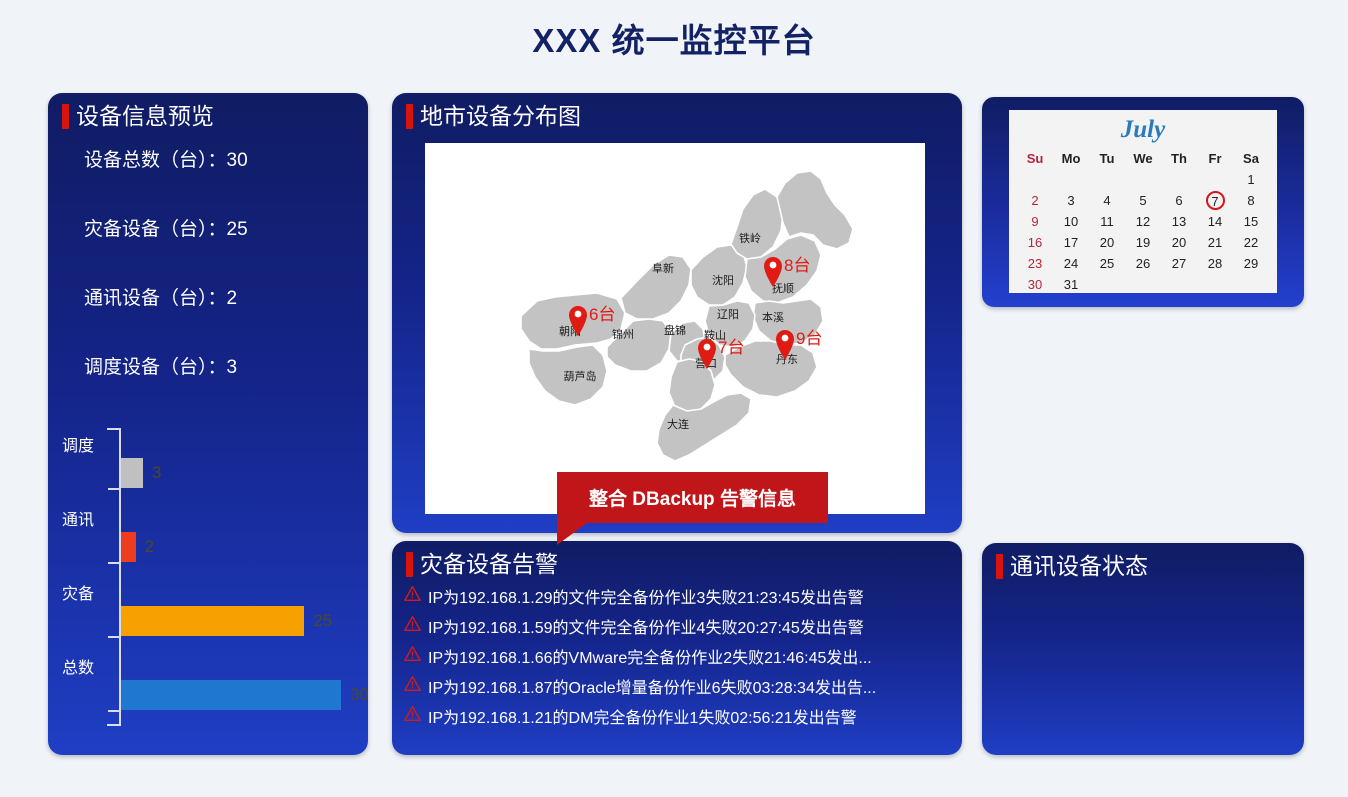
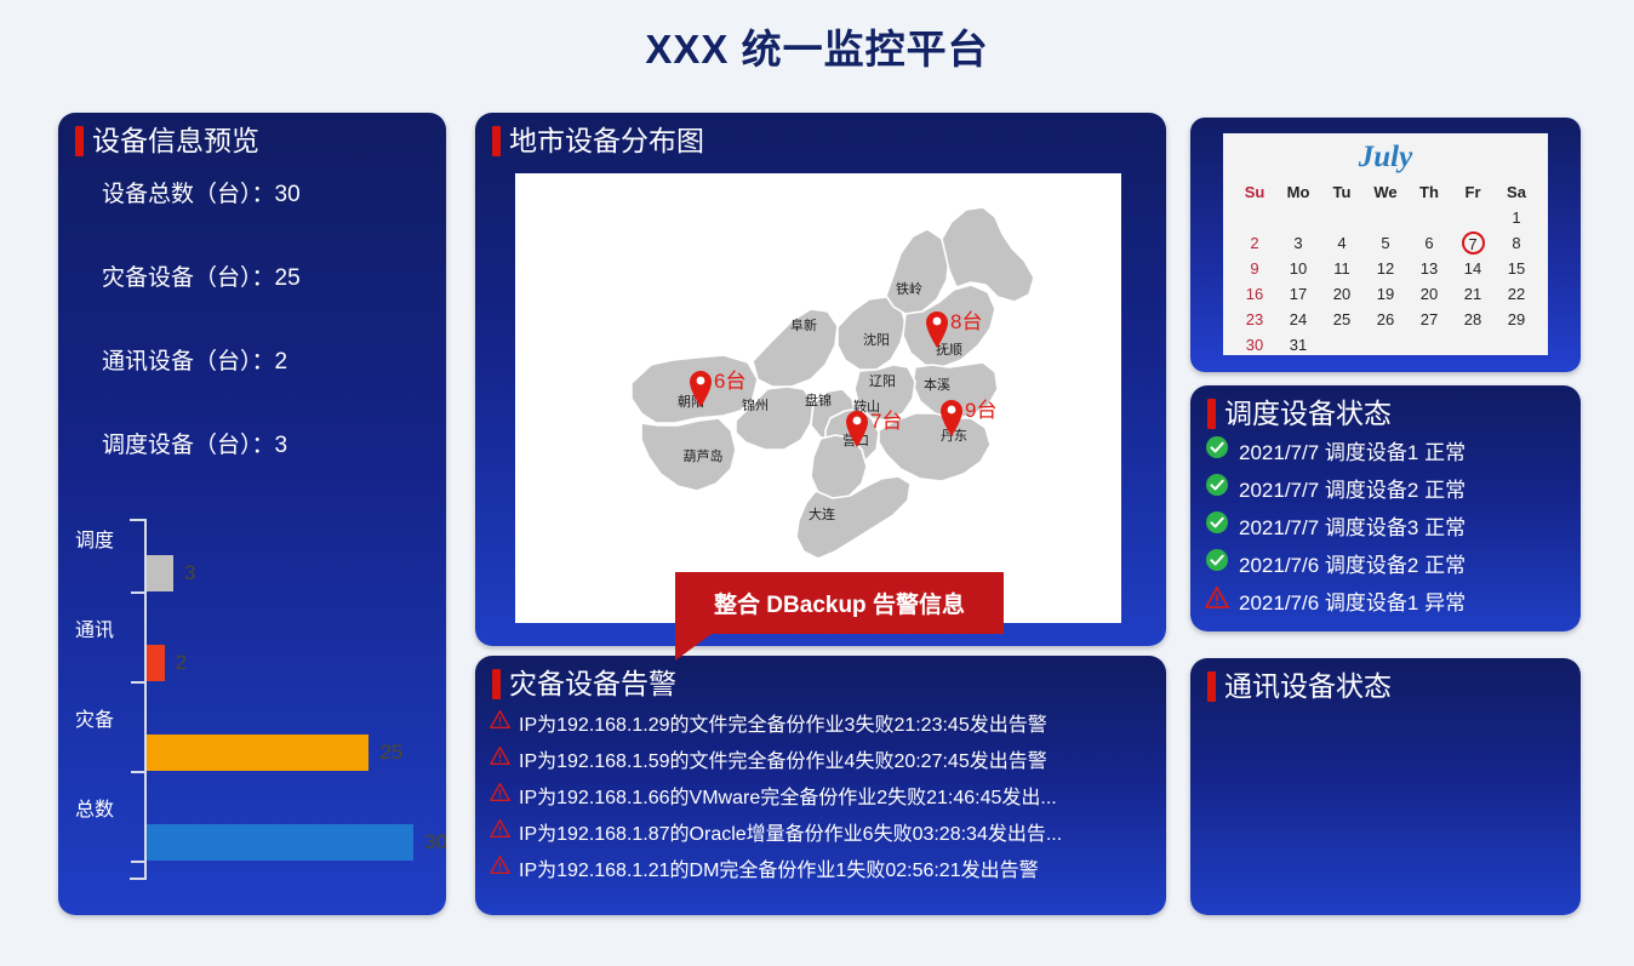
  XXX 统一监控平台
  设备信息预览
  设备总数（台）：30
  灾备设备（台）：25
  通讯设备（台）：2
  调度设备（台）：3
  调度
  3
  通讯
  2
  灾备
  25
  总数
  30
  地市设备分布图
  阜新
  铁岭
  沈阳
  抚顺
  朝阳
  锦州
  盘锦
  辽阳
  本溪
  鞍山
  葫芦岛
  营口
  丹东
  大连
  6台
  8台
  7台
  9台
  整合 DBackup 告警信息
  灾备设备告警
  IP为192.168.1.29的文件完全备份作业3失败21:23:45发出告警
  IP为192.168.1.59的文件完全备份作业4失败20:27:45发出告警
  IP为192.168.1.66的VMware完全备份作业2失败21:46:45发出...
  IP为192.168.1.87的Oracle增量备份作业6失败03:28:34发出告...
  IP为192.168.1.21的DM完全备份作业1失败02:56:21发出告警
  July
  Su	Mo	Tu	We	Th	Fr	Sa
  						1
  2	3	4	5	6	7	8
  9	10	11	12	13	14	15
  16	17	20	19	20	21	22
  23	24	25	26	27	28	29
  30	31
+ 调度设备状态
+ 2021/7/7 调度设备1 正常
+ 2021/7/7 调度设备2 正常
+ 2021/7/7 调度设备3 正常
+ 2021/7/6 调度设备2 正常
+ 2021/7/6 调度设备1 异常
  通讯设备状态
